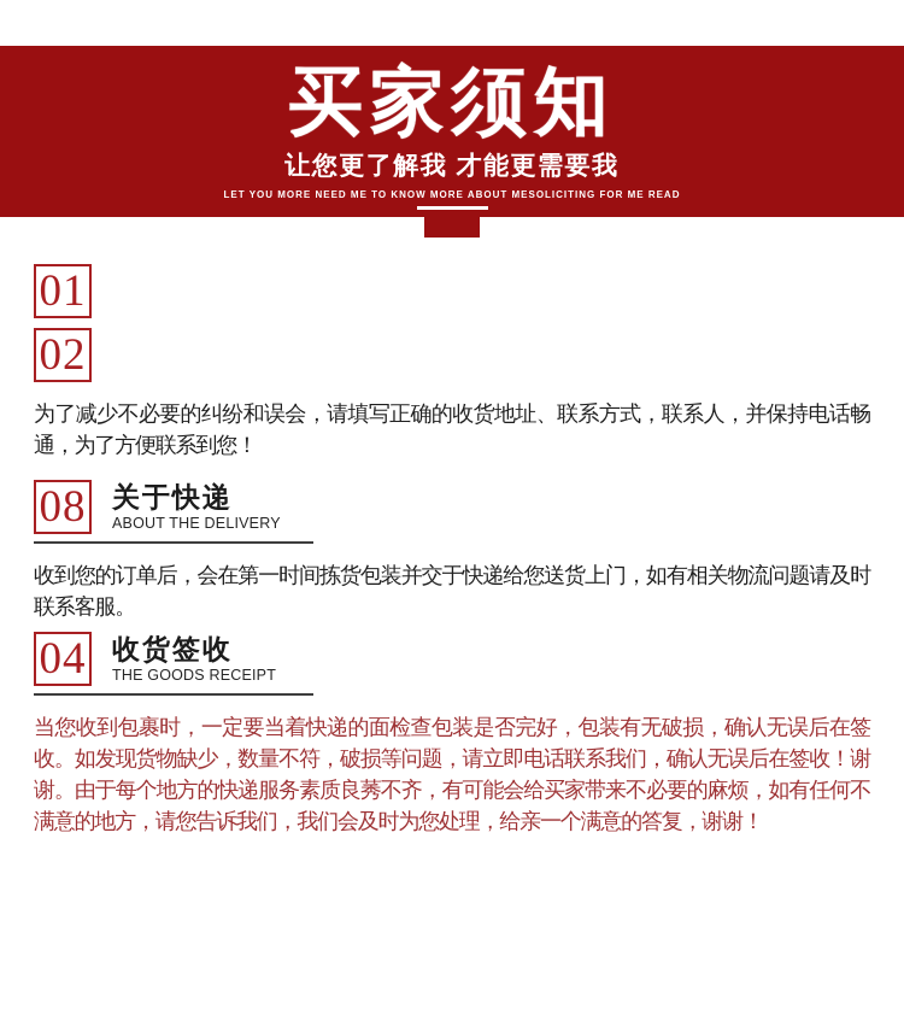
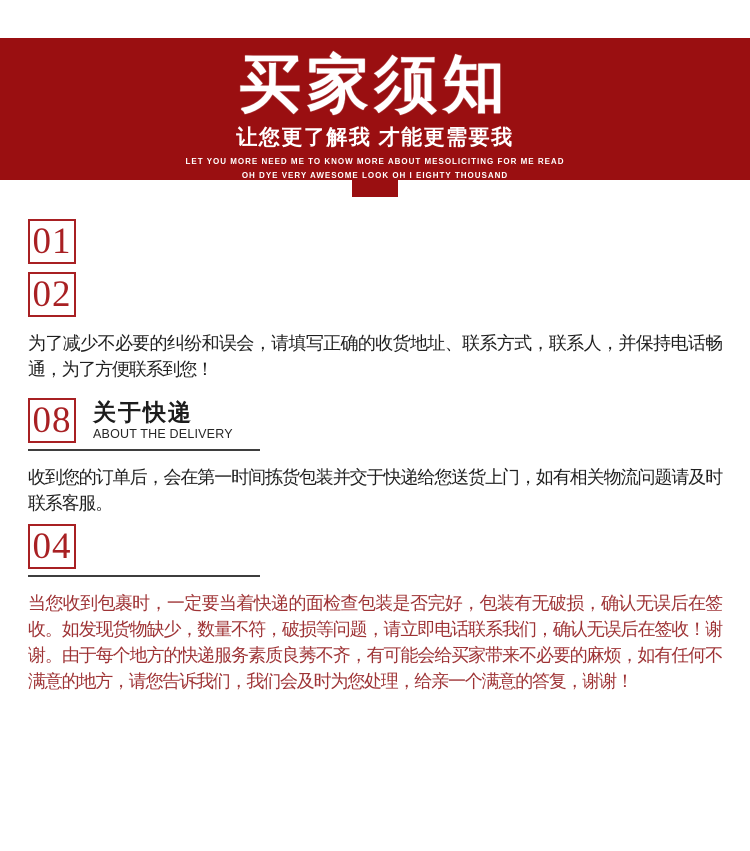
  买家须知
  让您更了解我 才能更需要我
  LET YOU MORE NEED ME TO KNOW MORE ABOUT MESOLICITING FOR ME READ
+ OH DYE VERY AWESOME LOOK OH I EIGHTY THOUSAND
  01
  02
  为了减少不必要的纠纷和误会，请填写正确的收货地址、联系方式，联系人，并保持电话畅通，为了方便联系到您！
  08
  关于快递
  ABOUT THE DELIVERY
  收到您的订单后，会在第一时间拣货包装并交于快递给您送货上门，如有相关物流问题请及时联系客服。
  04
- 收货签收
- THE GOODS RECEIPT
  当您收到包裹时，一定要当着快递的面检查包装是否完好，包装有无破损，确认无误后在签收。如发现货物缺少，数量不符，破损等问题，请立即电话联系我们，确认无误后在签收！谢谢。由于每个地方的快递服务素质良莠不齐，有可能会给买家带来不必要的麻烦，如有任何不满意的地方，请您告诉我们，我们会及时为您处理，给亲一个满意的答复，谢谢！
